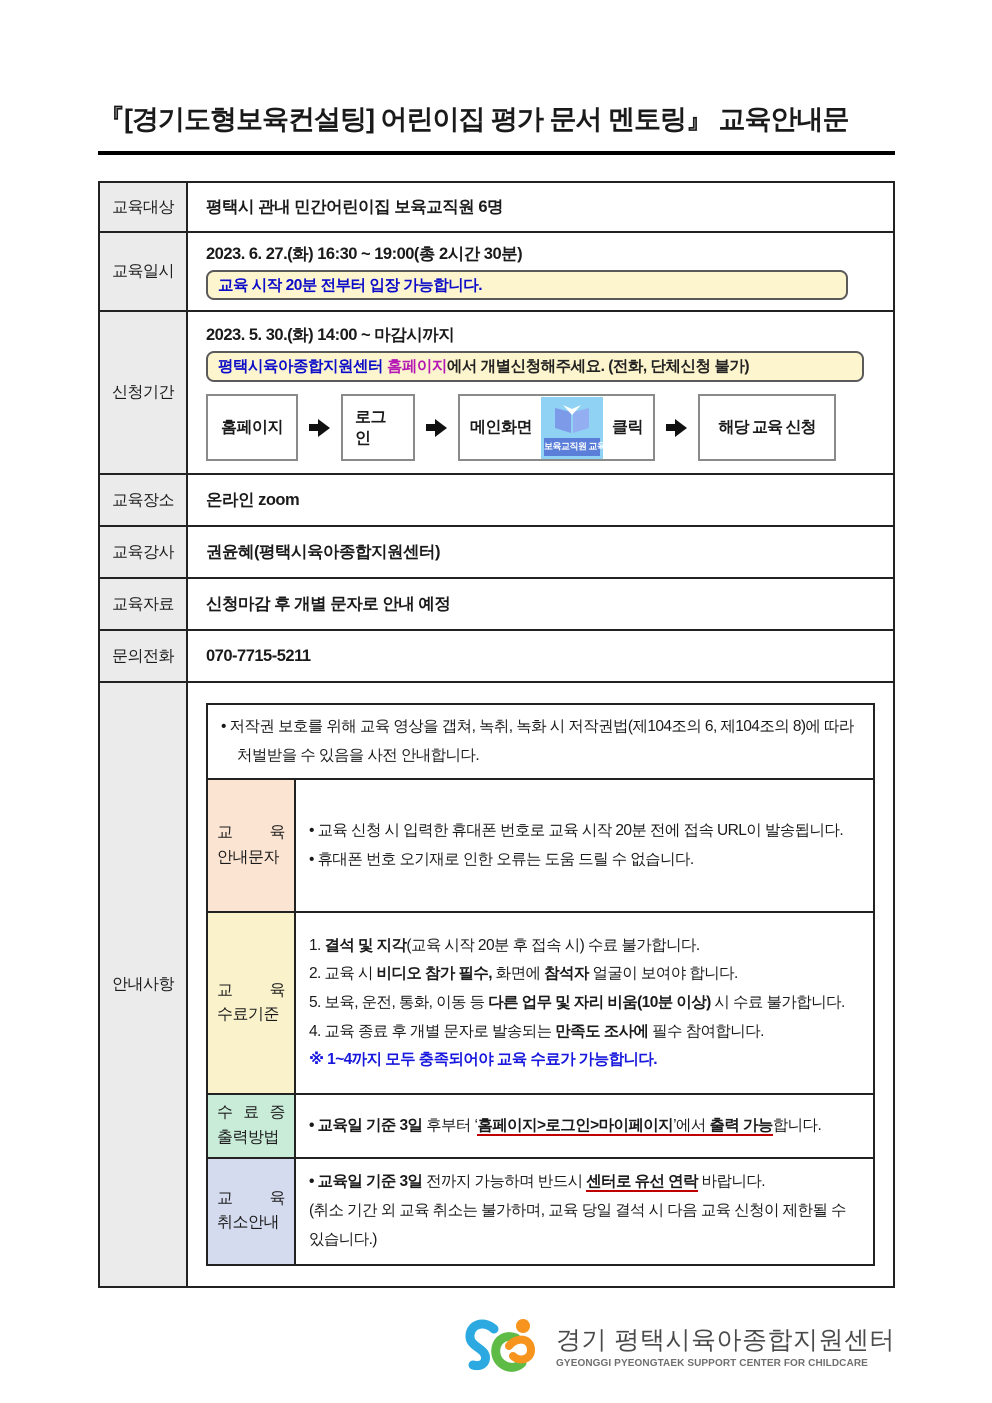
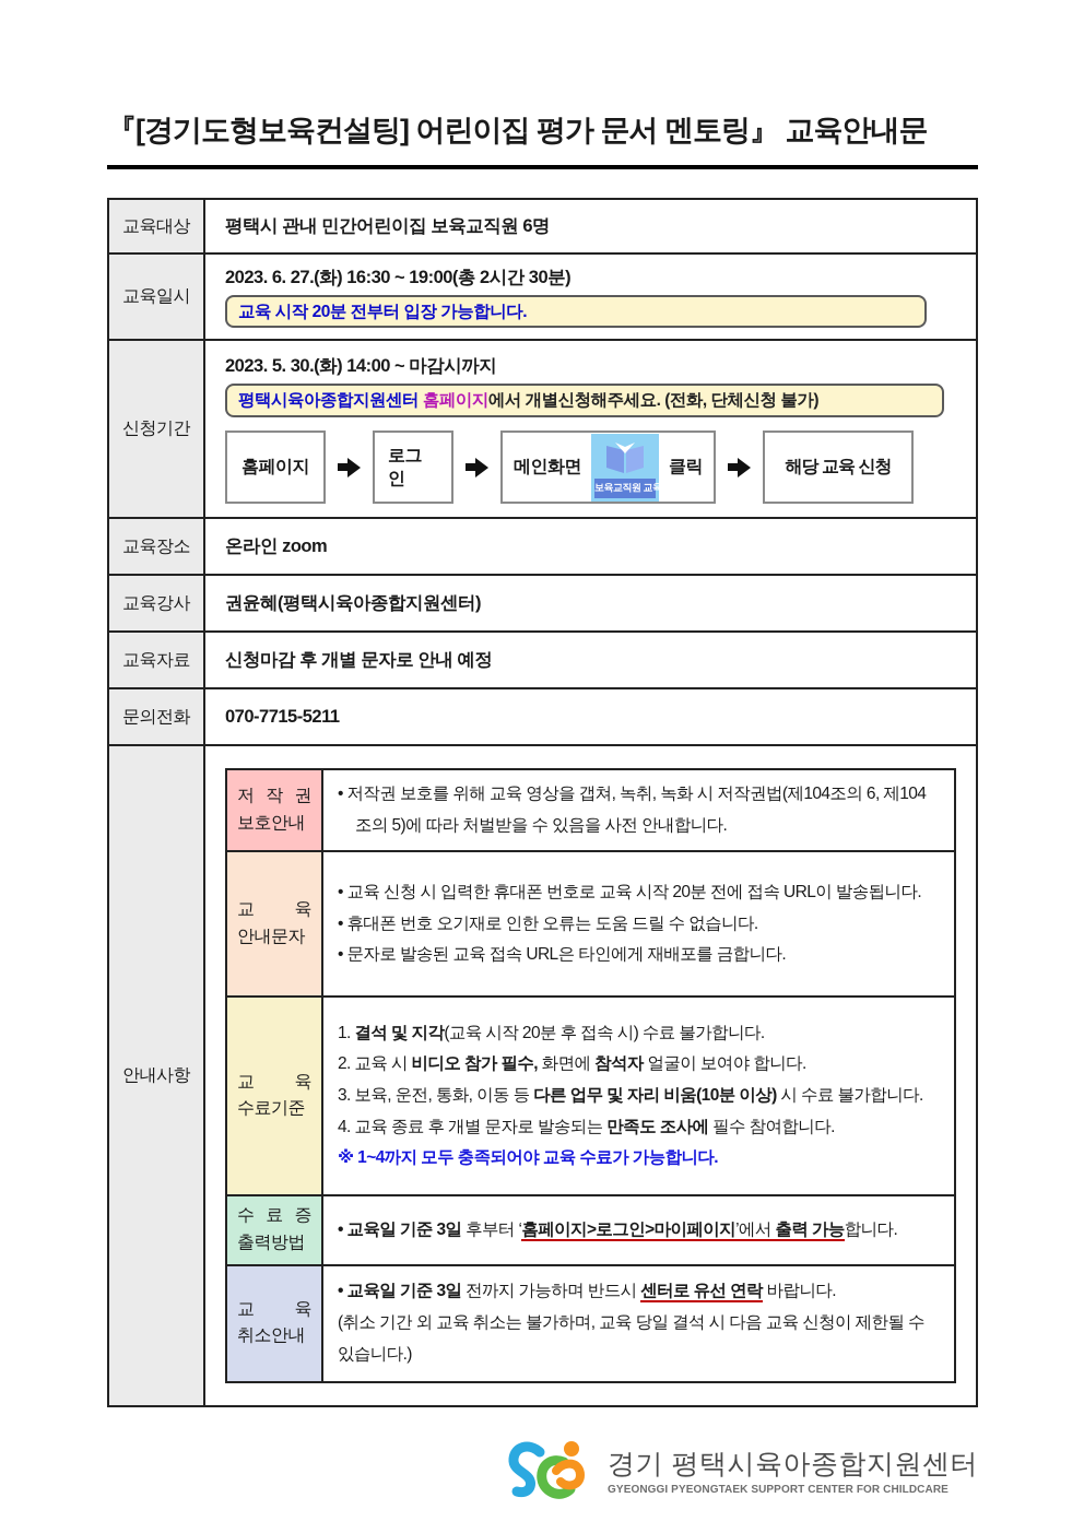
  『[경기도형보육컨설팅] 어린이집 평가 문서 멘토링』 교육안내문
  교육대상
  평택시 관내 민간어린이집 보육교직원 6명
  교육일시
  2023. 6. 27.(화) 16:30 ~ 19:00(총 2시간 30분)
  교육 시작 20분 전부터 입장 가능합니다.
  신청기간
  2023. 5. 30.(화) 14:00 ~ 마감시까지
  평택시육아종합지원센터 홈페이지에서 개별신청해주세요. (전화, 단체신청 불가)
  홈페이지
  로그인
  메인화면
  보육교직원 교육
  클릭
  해당 교육 신청
  교육장소
  온라인 zoom
  교육강사
  권윤혜(평택시육아종합지원센터)
  교육자료
  신청마감 후 개별 문자로 안내 예정
  문의전화
  070-7715-5211
  안내사항
+ 저 작 권
+ 보호안내
- • 저작권 보호를 위해 교육 영상을 갭쳐, 녹취, 녹화 시 저작권법(제104조의 6, 제104조의 8)에 따라 처벌받을 수 있음을 사전 안내합니다.
+ • 저작권 보호를 위해 교육 영상을 갭쳐, 녹취, 녹화 시 저작권법(제104조의 6, 제104조의 5)에 따라 처벌받을 수 있음을 사전 안내합니다.
  교 육
  안내문자
  • 교육 신청 시 입력한 휴대폰 번호로 교육 시작 20분 전에 접속 URL이 발송됩니다.
  • 휴대폰 번호 오기재로 인한 오류는 도움 드릴 수 없습니다.
+ • 문자로 발송된 교육 접속 URL은 타인에게 재배포를 금합니다.
  교 육
  수료기준
  1. 결석 및 지각(교육 시작 20분 후 접속 시) 수료 불가합니다.
  2. 교육 시 비디오 참가 필수, 화면에 참석자 얼굴이 보여야 합니다.
- 5. 보육, 운전, 통화, 이동 등 다른 업무 및 자리 비움(10분 이상) 시 수료 불가합니다.
+ 3. 보육, 운전, 통화, 이동 등 다른 업무 및 자리 비움(10분 이상) 시 수료 불가합니다.
  4. 교육 종료 후 개별 문자로 발송되는 만족도 조사에 필수 참여합니다.
  ※ 1~4까지 모두 충족되어야 교육 수료가 가능합니다.
  수 료 증
  출력방법
  • 교육일 기준 3일 후부터 ‘홈페이지>로그인>마이페이지’에서 출력 가능합니다.
  교 육
  취소안내
  • 교육일 기준 3일 전까지 가능하며 반드시 센터로 유선 연락 바랍니다.
  (취소 기간 외 교육 취소는 불가하며, 교육 당일 결석 시 다음 교육 신청이 제한될 수 있습니다.)
  경기 평택시육아종합지원센터
  GYEONGGI PYEONGTAEK SUPPORT CENTER FOR CHILDCARE
